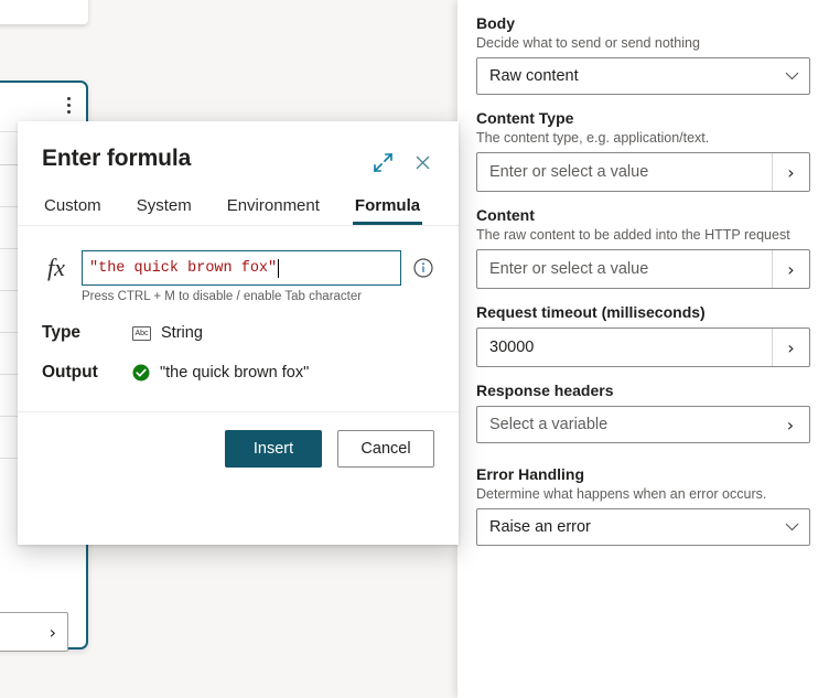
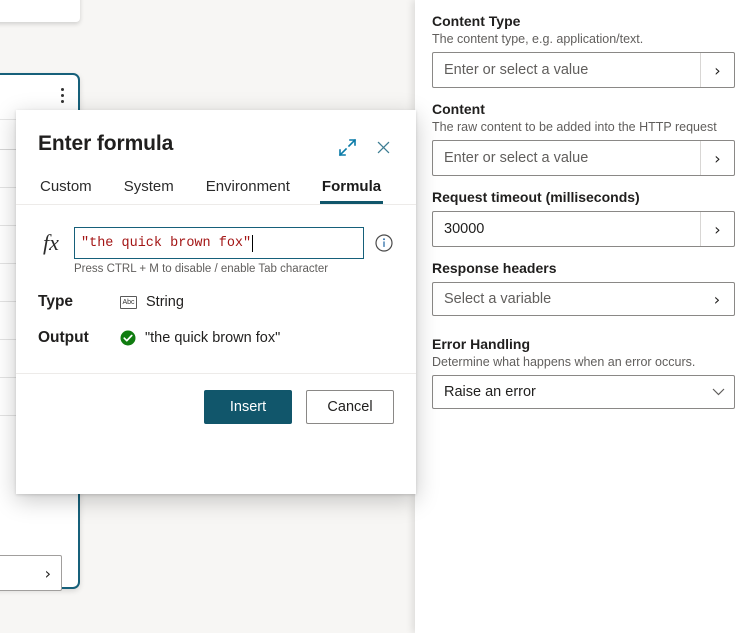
  ›
  Enter formula
  Custom
  System
  Environment
  Formula
  fx
  "the quick brown fox"
  Press CTRL + M to disable / enable Tab character
  Type
  String
  Output
  "the quick brown fox"
  Insert
  Cancel
- Body
- Decide what to send or send nothing
- Raw content
  Content Type
  The content type, e.g. application/text.
  Enter or select a value
  ›
  Content
  The raw content to be added into the HTTP request
  Enter or select a value
  ›
  Request timeout (milliseconds)
  30000
  ›
  Response headers
  Select a variable
  ›
  Error Handling
  Determine what happens when an error occurs.
  Raise an error
